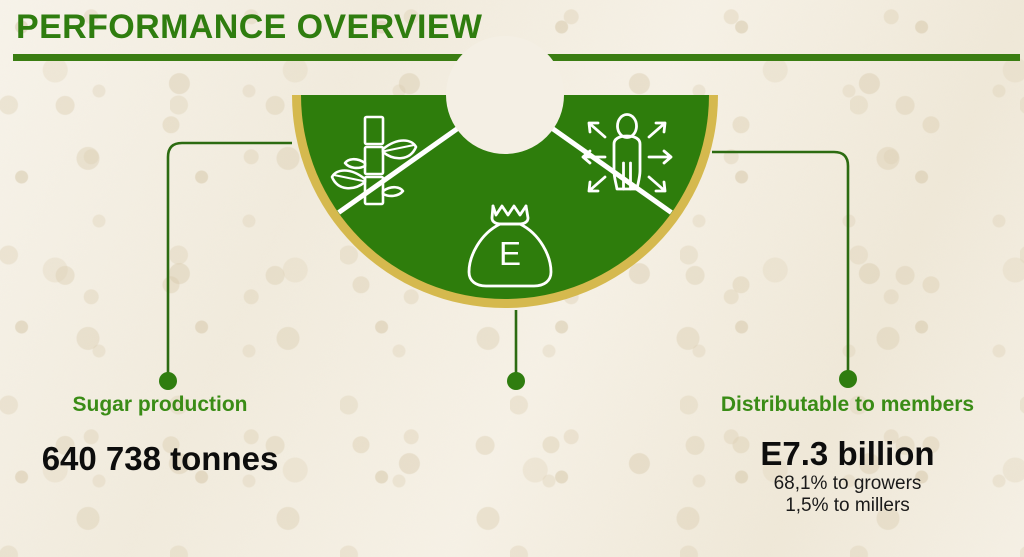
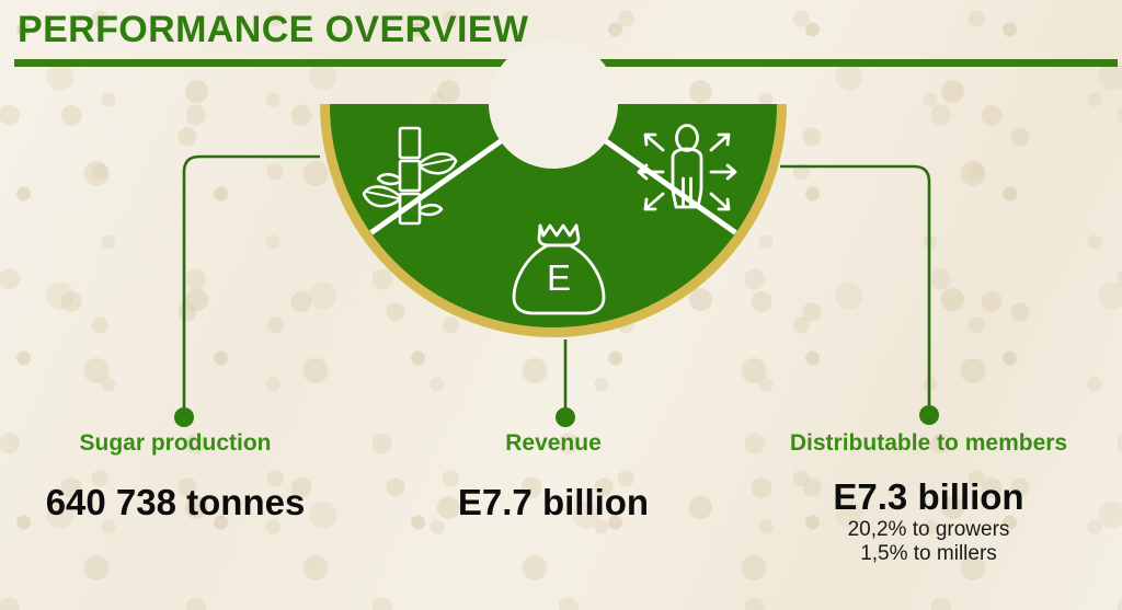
  PERFORMANCE OVERVIEW
  E
  Sugar production
  640 738 tonnes
+ Revenue
+ E7.7 billion
  Distributable to members
  E7.3 billion
- 68,1% to growers
+ 20,2% to growers
  1,5% to millers
